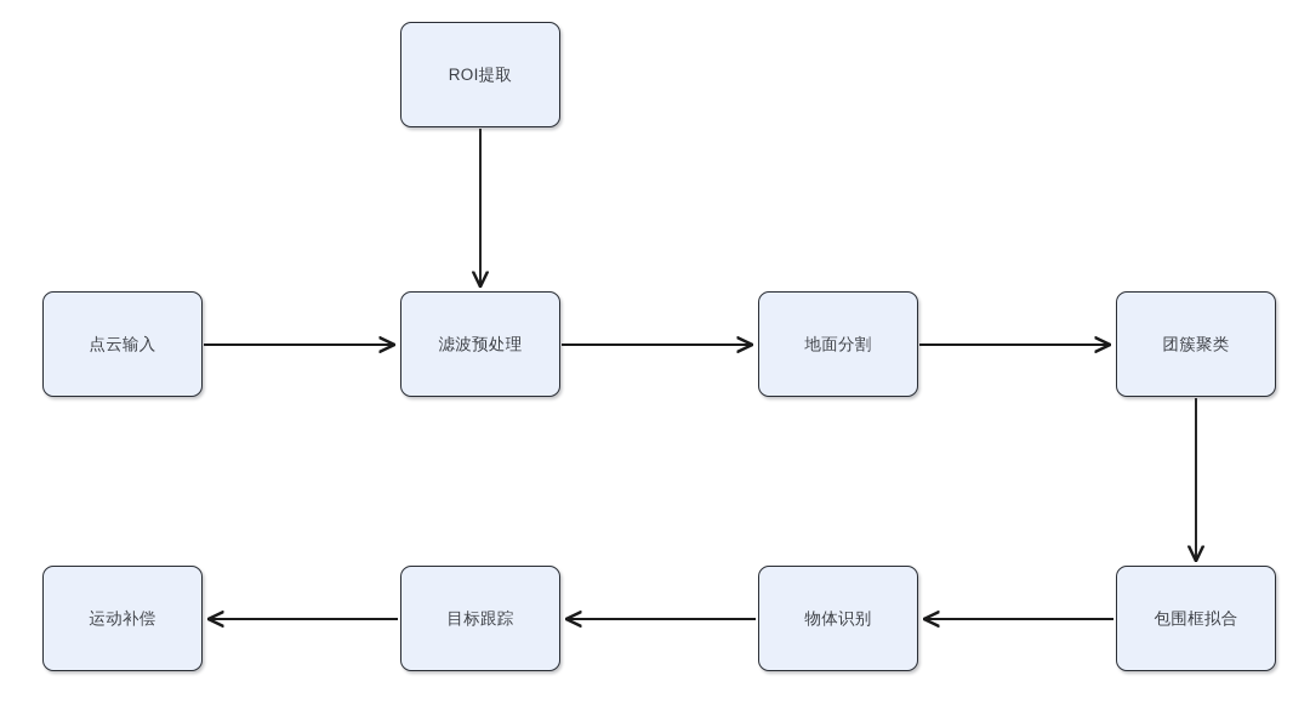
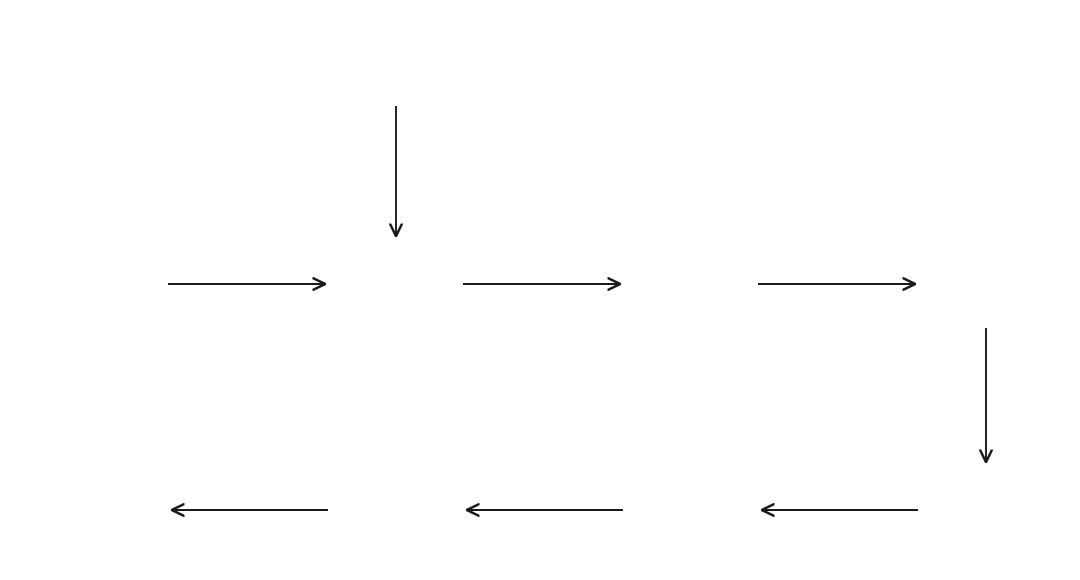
- ROI提取
- 点云输入
- 滤波预处理
- 地面分割
- 团簇聚类
- 包围框拟合
- 物体识别
- 目标跟踪
- 运动补偿
